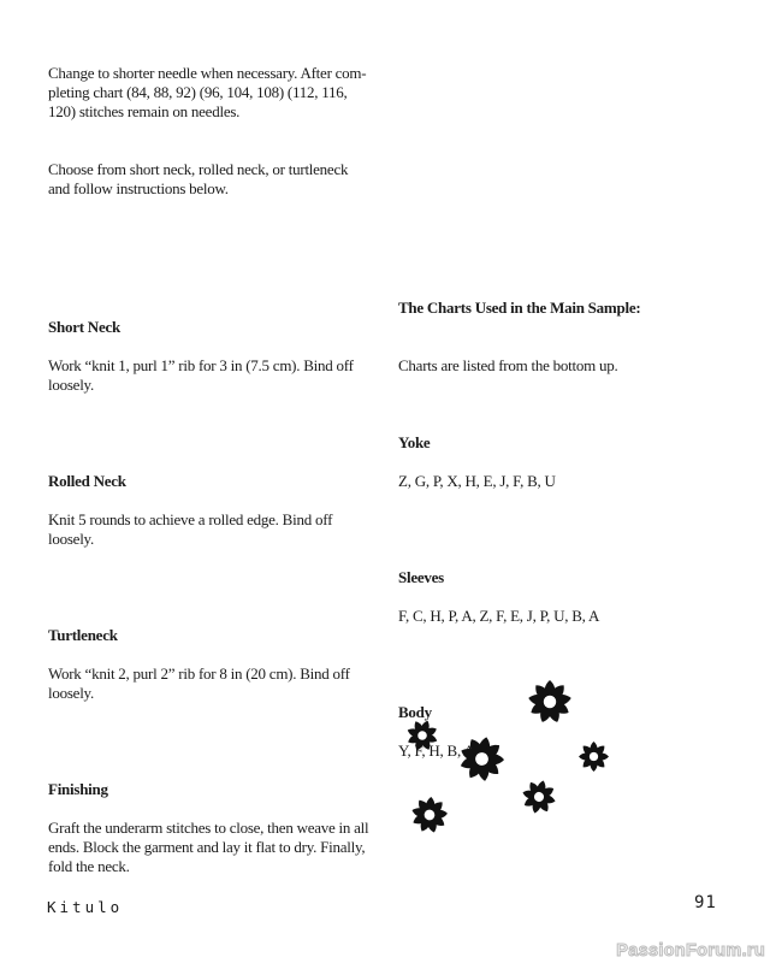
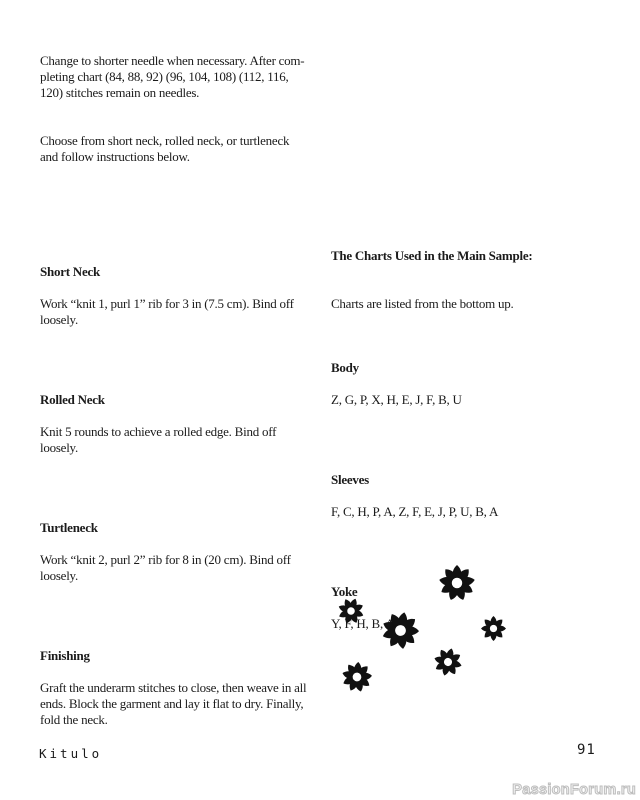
  Change to shorter needle when necessary. After com-
  pleting chart (84, 88, 92) (96, 104, 108) (112, 116,
  120) stitches remain on needles.
  Choose from short neck, rolled neck, or turtleneck
  and follow instructions below.
  Short Neck
  Work “knit 1, purl 1” rib for 3 in (7.5 cm). Bind off
  loosely.
  Rolled Neck
  Knit 5 rounds to achieve a rolled edge. Bind off
  loosely.
  Turtleneck
  Work “knit 2, purl 2” rib for 8 in (20 cm). Bind off
  loosely.
  Finishing
  Graft the underarm stitches to close, then weave in all
  ends. Block the garment and lay it flat to dry. Finally,
  fold the neck.
  The Charts Used in the Main Sample:
  Charts are listed from the bottom up.
- Yoke
+ Body
  Z, G, P, X, H, E, J, F, B, U
  Sleeves
  F, C, H, P, A, Z, F, E, J, P, U, B, A
- Body
+ Yoke
  Y, F, H, B,
  Kitulo
  91
  PassionForum.ru
